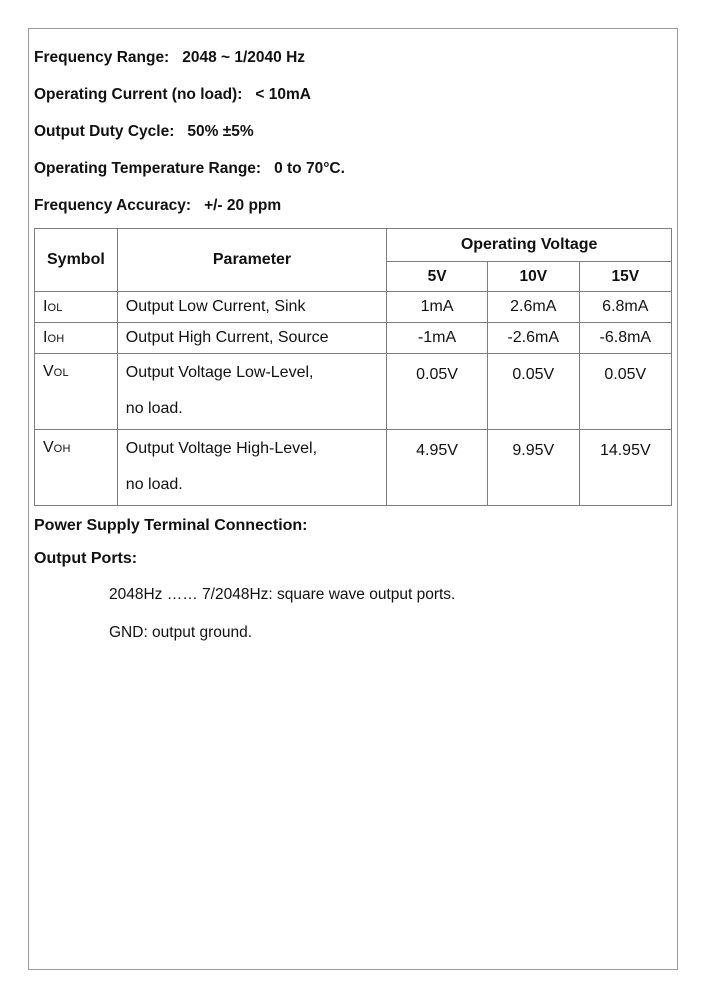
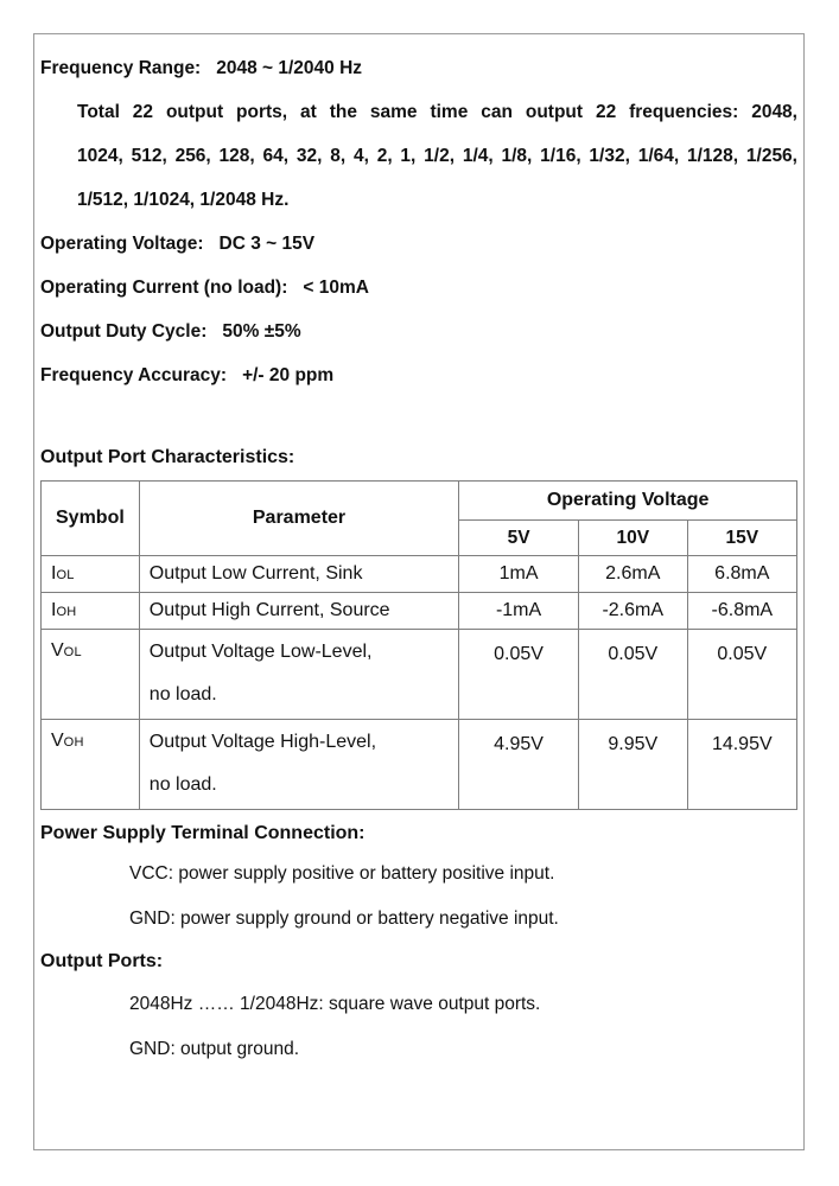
  Frequency Range: 2048 ~ 1/2040 Hz
+ Total 22 output ports, at the same time can output 22 frequencies: 2048,
+ 1024, 512, 256, 128, 64, 32, 8, 4, 2, 1, 1/2, 1/4, 1/8, 1/16, 1/32, 1/64, 1/128, 1/256,
+ 1/512, 1/1024, 1/2048 Hz.
+ Operating Voltage: DC 3 ~ 15V
  Operating Current (no load): < 10mA
  Output Duty Cycle: 50% ±5%
- Operating Temperature Range: 0 to 70°C.
  Frequency Accuracy: +/- 20 ppm
+ Output Port Characteristics:
  Symbol	Parameter	Operating Voltage
  5V	10V	15V
  IOL	Output Low Current, Sink	1mA	2.6mA	6.8mA
  IOH	Output High Current, Source	-1mA	-2.6mA	-6.8mA
  VOL	Output Voltage Low-Level, no load.	0.05V	0.05V	0.05V
  VOH	Output Voltage High-Level, no load.	4.95V	9.95V	14.95V
  Power Supply Terminal Connection:
+ VCC: power supply positive or battery positive input.
+ GND: power supply ground or battery negative input.
  Output Ports:
- 2048Hz …… 7/2048Hz: square wave output ports.
+ 2048Hz …… 1/2048Hz: square wave output ports.
  GND: output ground.
